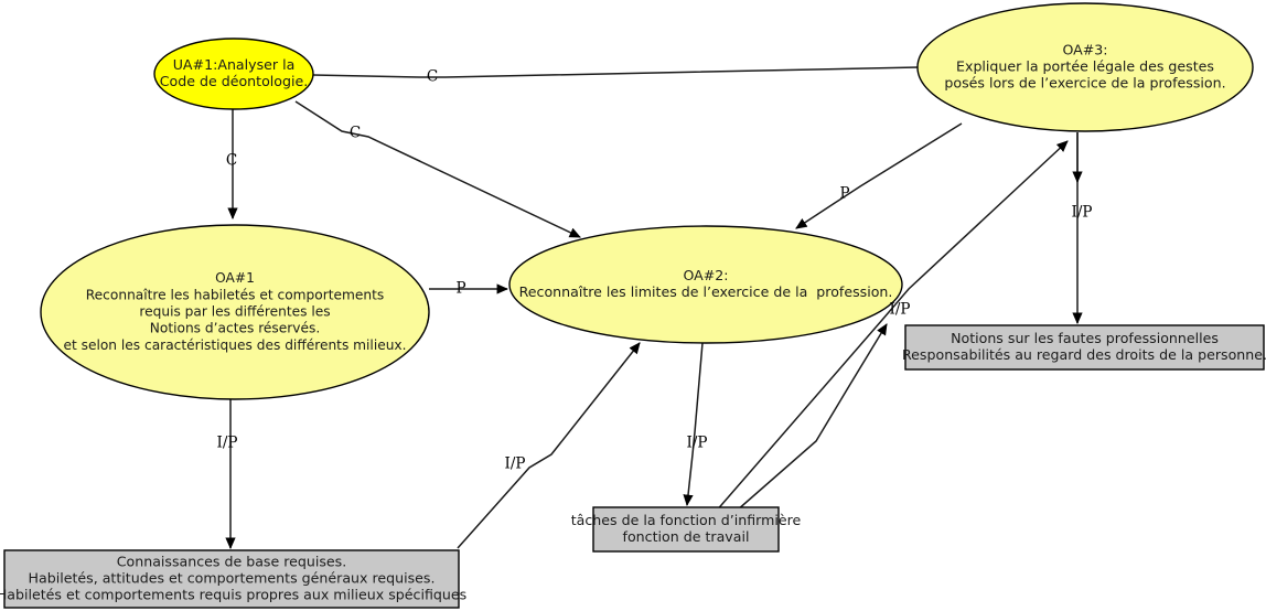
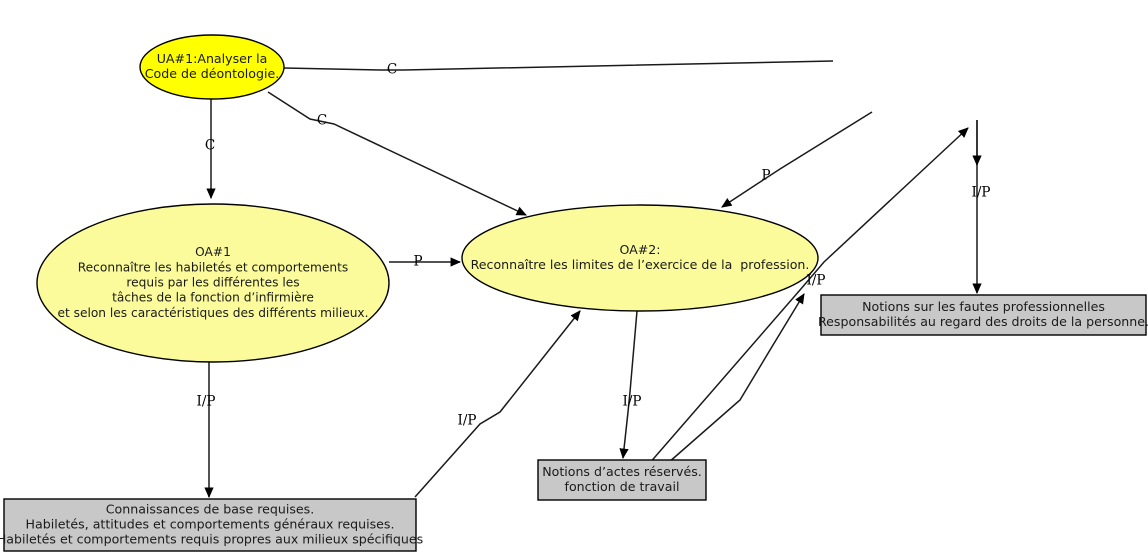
  UA#1:Analyser la
  Code de déontologie.
- OA#3:
- Expliquer la portée légale des gestes
- posés lors de l’exercice de la profession.
  OA#1
  Reconnaître les habiletés et comportements
  requis par les différentes les
- Notions d’actes réservés.
+ tâches de la fonction d’infirmière
  et selon les caractéristiques des différents milieux.
  OA#2:
  Reconnaître les limites de l’exercice de la profession.
  Notions sur les fautes professionnelles
  Responsabilités au regard des droits de la personne.
- tâches de la fonction d’infirmière
+ Notions d’actes réservés.
  fonction de travail
  Connaissances de base requises.
  Habiletés, attitudes et comportements généraux requises.
  Habiletés et comportements requis propres aux milieux spécifiques
  C
  C
  C
  P
  P
  I/P
  I/P
  I/P
  I/P
  I/P
